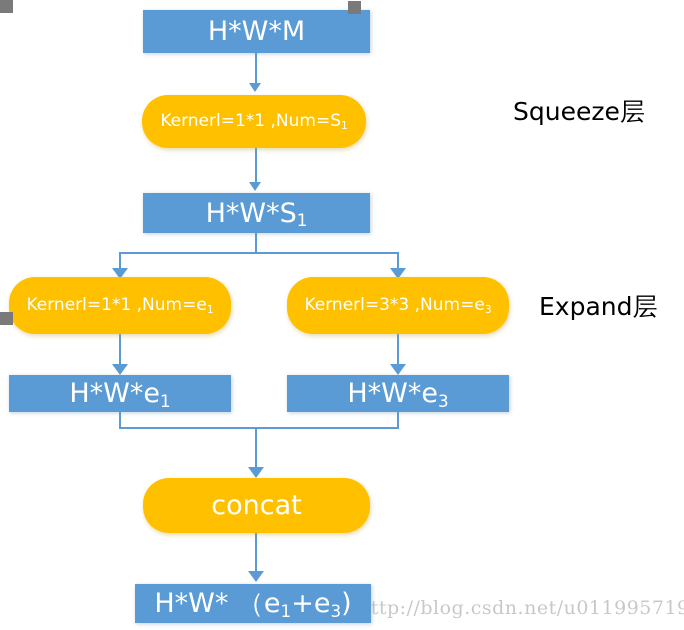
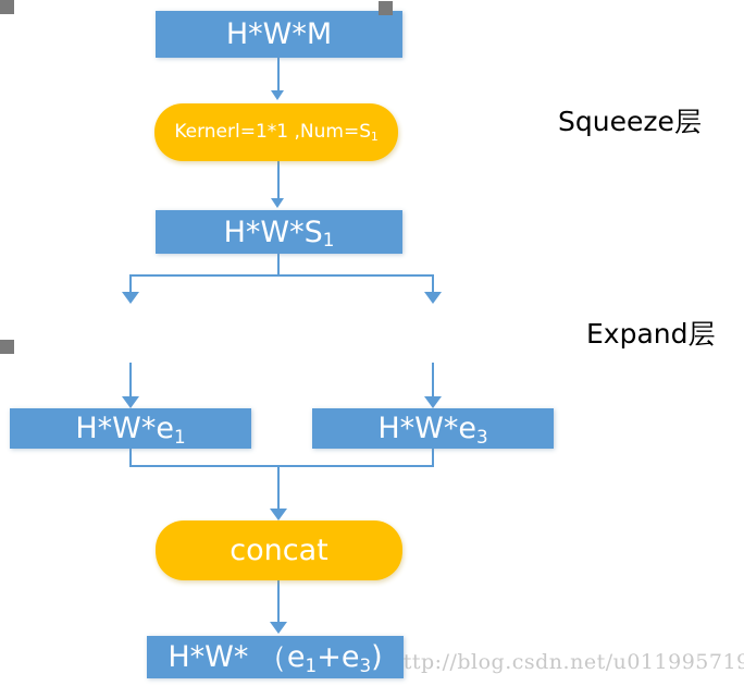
  ttp://blog.csdn.net/u011995719
  H*W*M
  Kernerl=1*1 ,Num=S1
  H*W*S1
- Kernerl=1*1 ,Num=e1
- Kernerl=3*3 ,Num=e3
  H*W*e1
  H*W*e3
  concat
  H*W* （e1+e3)
  Squeeze层
  Expand层
